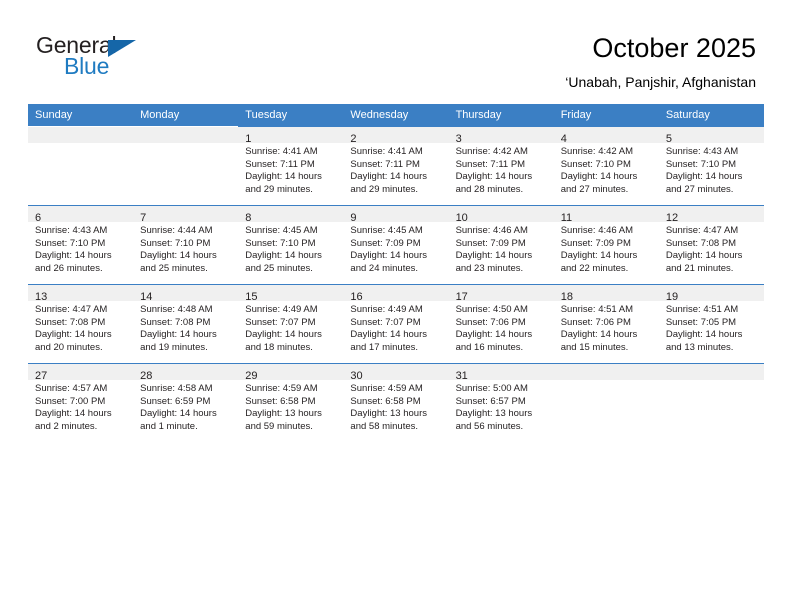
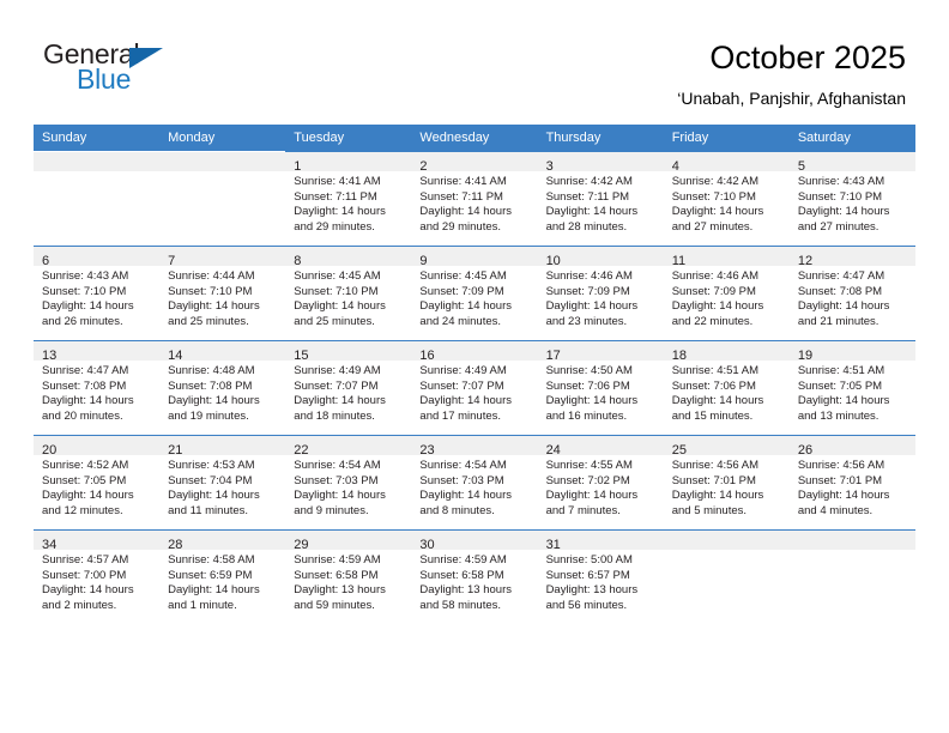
  General
  Blue
  October 2025
  ‘Unabah, Panjshir, Afghanistan
  Sunday	Monday	Tuesday	Wednesday	Thursday	Friday	Saturday
  		1Sunrise: 4:41 AMSunset: 7:11 PMDaylight: 14 hoursand 29 minutes.	2Sunrise: 4:41 AMSunset: 7:11 PMDaylight: 14 hoursand 29 minutes.	3Sunrise: 4:42 AMSunset: 7:11 PMDaylight: 14 hoursand 28 minutes.	4Sunrise: 4:42 AMSunset: 7:10 PMDaylight: 14 hoursand 27 minutes.	5Sunrise: 4:43 AMSunset: 7:10 PMDaylight: 14 hoursand 27 minutes.
  6Sunrise: 4:43 AMSunset: 7:10 PMDaylight: 14 hoursand 26 minutes.	7Sunrise: 4:44 AMSunset: 7:10 PMDaylight: 14 hoursand 25 minutes.	8Sunrise: 4:45 AMSunset: 7:10 PMDaylight: 14 hoursand 25 minutes.	9Sunrise: 4:45 AMSunset: 7:09 PMDaylight: 14 hoursand 24 minutes.	10Sunrise: 4:46 AMSunset: 7:09 PMDaylight: 14 hoursand 23 minutes.	11Sunrise: 4:46 AMSunset: 7:09 PMDaylight: 14 hoursand 22 minutes.	12Sunrise: 4:47 AMSunset: 7:08 PMDaylight: 14 hoursand 21 minutes.
  13Sunrise: 4:47 AMSunset: 7:08 PMDaylight: 14 hoursand 20 minutes.	14Sunrise: 4:48 AMSunset: 7:08 PMDaylight: 14 hoursand 19 minutes.	15Sunrise: 4:49 AMSunset: 7:07 PMDaylight: 14 hoursand 18 minutes.	16Sunrise: 4:49 AMSunset: 7:07 PMDaylight: 14 hoursand 17 minutes.	17Sunrise: 4:50 AMSunset: 7:06 PMDaylight: 14 hoursand 16 minutes.	18Sunrise: 4:51 AMSunset: 7:06 PMDaylight: 14 hoursand 15 minutes.	19Sunrise: 4:51 AMSunset: 7:05 PMDaylight: 14 hoursand 13 minutes.
+ 20Sunrise: 4:52 AMSunset: 7:05 PMDaylight: 14 hoursand 12 minutes.	21Sunrise: 4:53 AMSunset: 7:04 PMDaylight: 14 hoursand 11 minutes.	22Sunrise: 4:54 AMSunset: 7:03 PMDaylight: 14 hoursand 9 minutes.	23Sunrise: 4:54 AMSunset: 7:03 PMDaylight: 14 hoursand 8 minutes.	24Sunrise: 4:55 AMSunset: 7:02 PMDaylight: 14 hoursand 7 minutes.	25Sunrise: 4:56 AMSunset: 7:01 PMDaylight: 14 hoursand 5 minutes.	26Sunrise: 4:56 AMSunset: 7:01 PMDaylight: 14 hoursand 4 minutes.
- 27Sunrise: 4:57 AMSunset: 7:00 PMDaylight: 14 hoursand 2 minutes.	28Sunrise: 4:58 AMSunset: 6:59 PMDaylight: 14 hoursand 1 minute.	29Sunrise: 4:59 AMSunset: 6:58 PMDaylight: 13 hoursand 59 minutes.	30Sunrise: 4:59 AMSunset: 6:58 PMDaylight: 13 hoursand 58 minutes.	31Sunrise: 5:00 AMSunset: 6:57 PMDaylight: 13 hoursand 56 minutes.
+ 34Sunrise: 4:57 AMSunset: 7:00 PMDaylight: 14 hoursand 2 minutes.	28Sunrise: 4:58 AMSunset: 6:59 PMDaylight: 14 hoursand 1 minute.	29Sunrise: 4:59 AMSunset: 6:58 PMDaylight: 13 hoursand 59 minutes.	30Sunrise: 4:59 AMSunset: 6:58 PMDaylight: 13 hoursand 58 minutes.	31Sunrise: 5:00 AMSunset: 6:57 PMDaylight: 13 hoursand 56 minutes.
